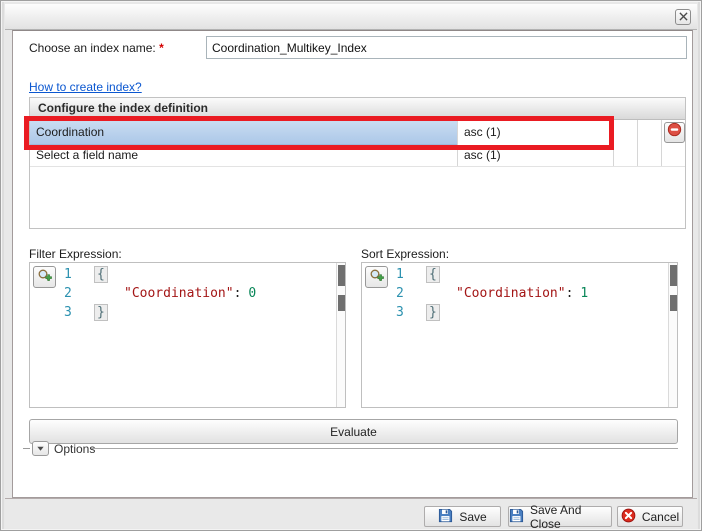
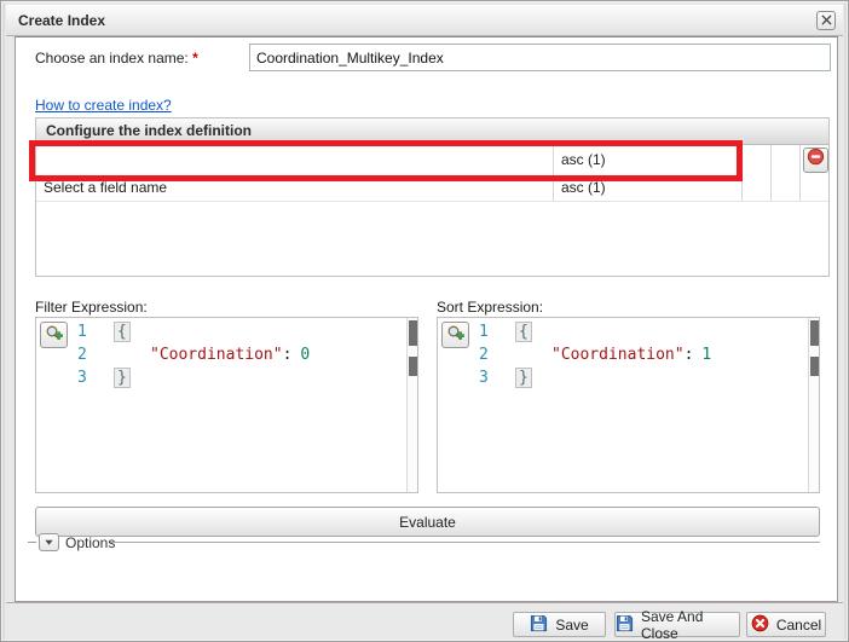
+ Create Index
  Choose an index name: *
  Coordination_Multikey_Index
  How to create index?
  Configure the index definition
- Coordination
  asc (1)
  Select a field name
  asc (1)
  Filter Expression:
  Sort Expression:
  1
  2
  3
  {
  "Coordination": 0
  }
  1
  2
  3
  {
  "Coordination": 1
  }
  Evaluate
  Options
  Save
  Save And Close
  Cancel
